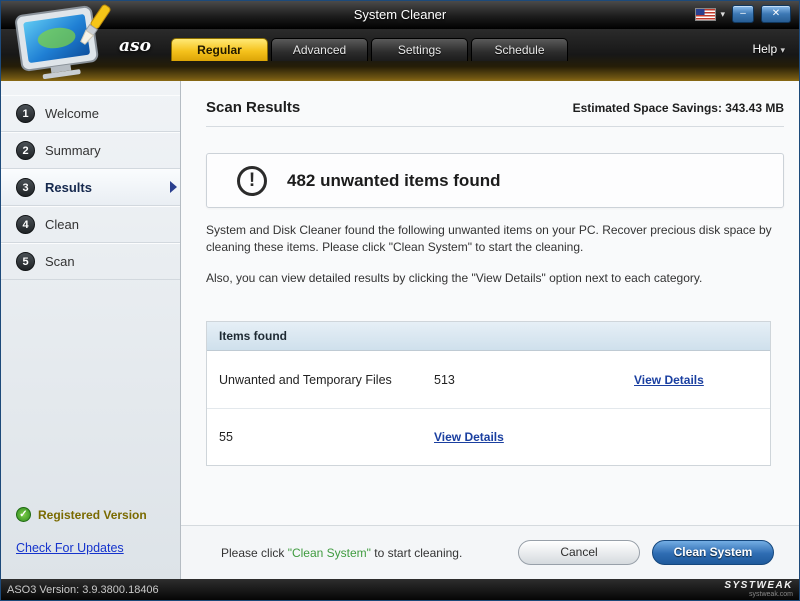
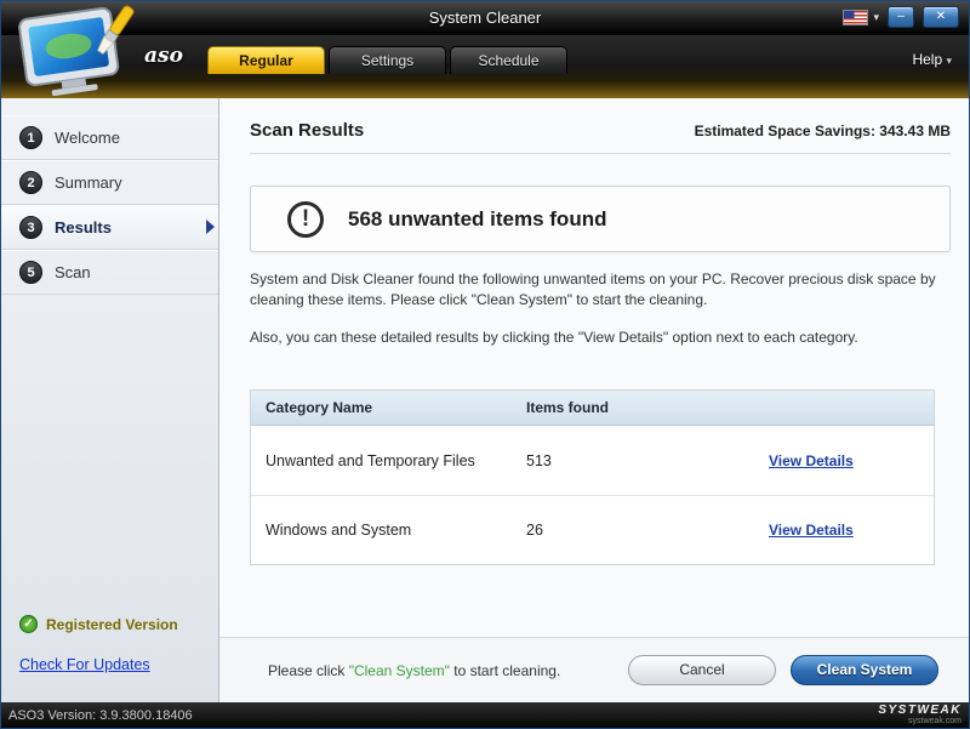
  System Cleaner
  ▾
  –
  ✕
  Regular
- Advanced
  Settings
  Schedule
  Help ▾
  aso
  1
  Welcome
  2
  Summary
  3
  Results
- 4
- Clean
  5
  Scan
  ✓
  Registered Version
  Check For Updates
  Scan Results
  Estimated Space Savings: 343.43 MB
  !
- 482 unwanted items found
+ 568 unwanted items found
  System and Disk Cleaner found the following unwanted items on your PC. Recover precious disk space by cleaning these items. Please click "Clean System" to start the cleaning.
- Also, you can view detailed results by clicking the "View Details" option next to each category.
+ Also, you can these detailed results by clicking the "View Details" option next to each category.
+ Category Name
  Items found
  Unwanted and Temporary Files
  513
  View Details
+ Windows and System
- 55
+ 26
  View Details
  Please click "Clean System" to start cleaning.
  Cancel
  Clean System
  ASO3 Version: 3.9.3800.18406
  SYSTWEAK
